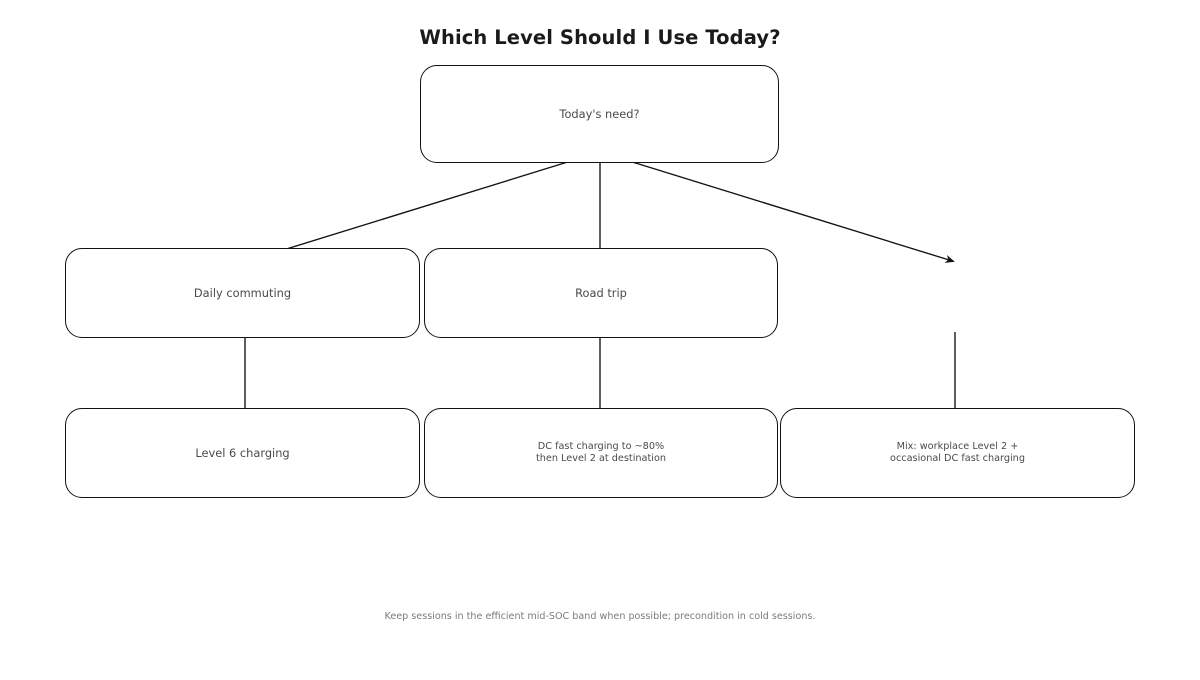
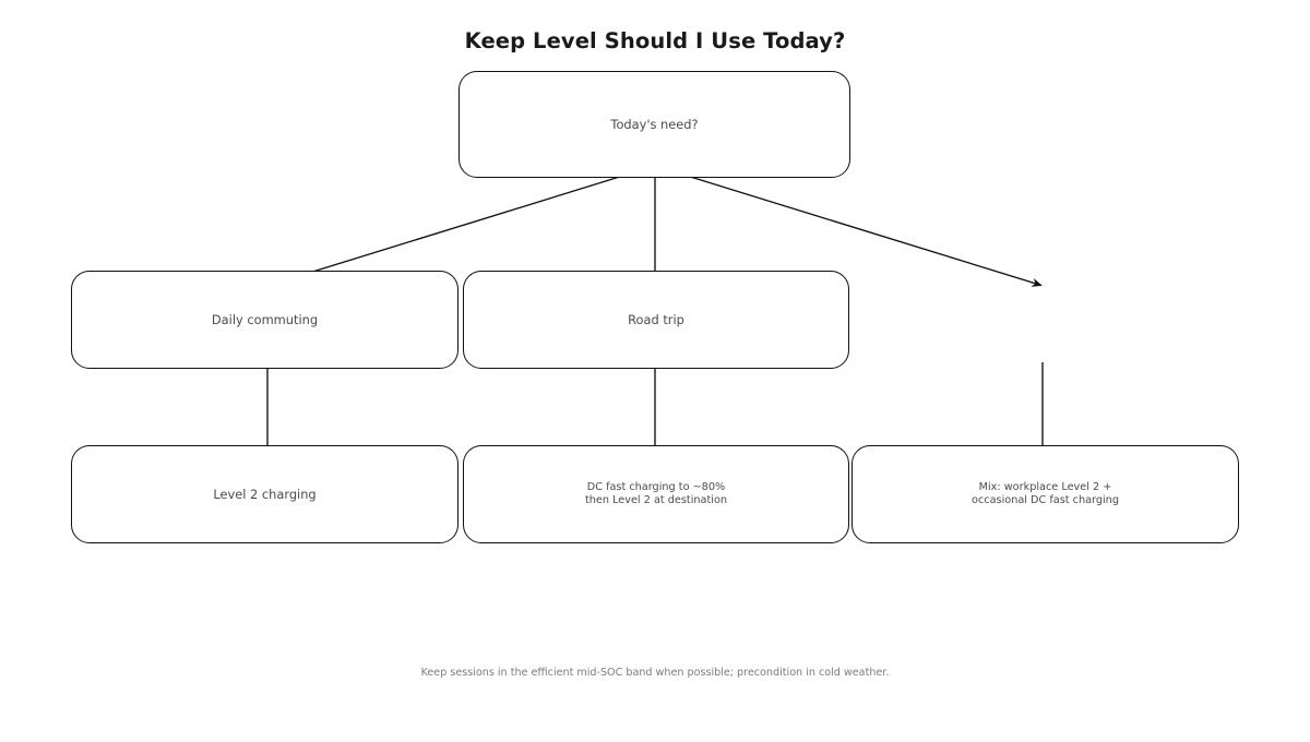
- Which Level Should I Use Today?
+ Keep Level Should I Use Today?
  Today's need?
  Daily commuting
  Road trip
- Level 6 charging
+ Level 2 charging
  DC fast charging to ~80%
  then Level 2 at destination
  Mix: workplace Level 2 +
  occasional DC fast charging
- Keep sessions in the efficient mid-SOC band when possible; precondition in cold sessions.
+ Keep sessions in the efficient mid-SOC band when possible; precondition in cold weather.
